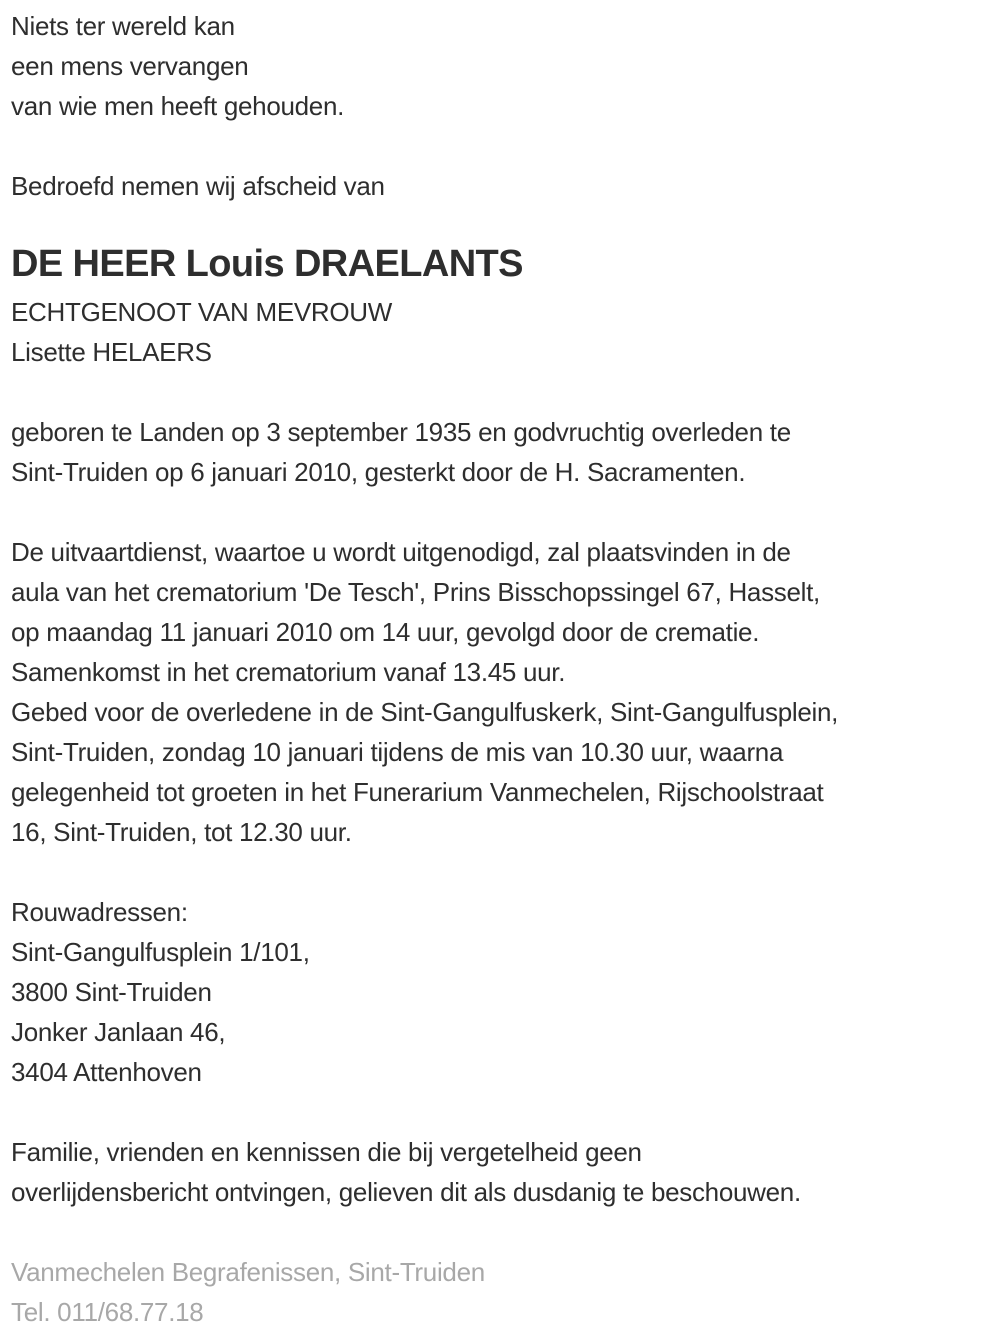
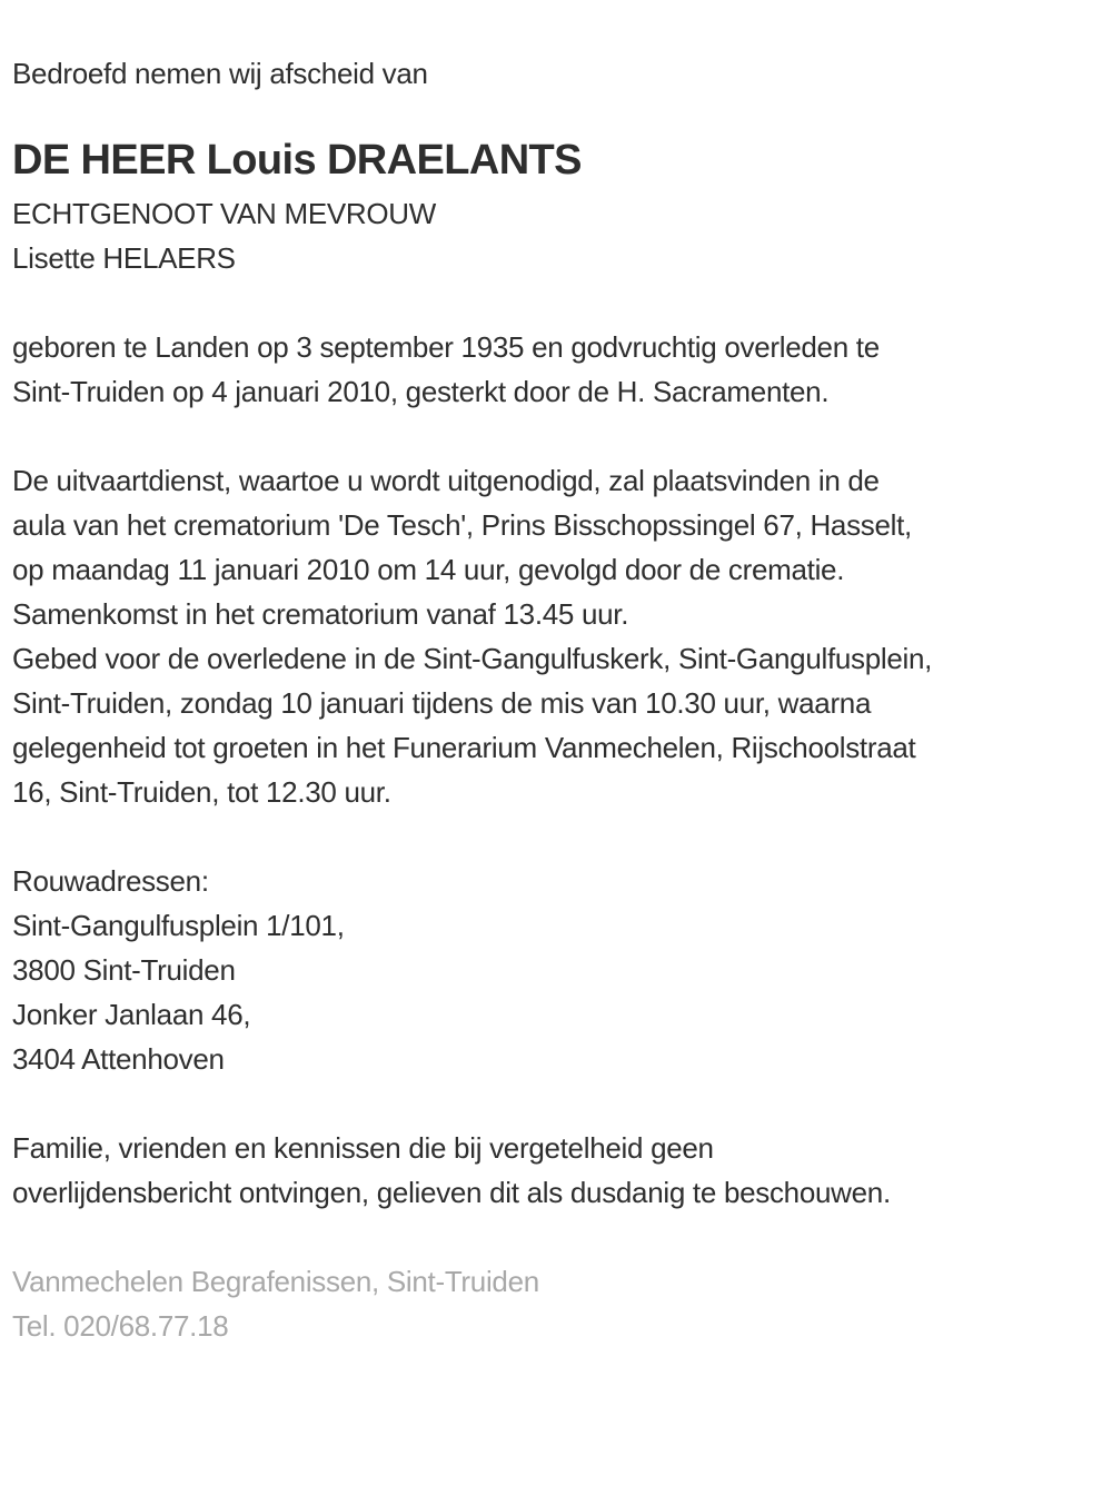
- Niets ter wereld kan
- een mens vervangen
- van wie men heeft gehouden.
  Bedroefd nemen wij afscheid van
  DE HEER Louis DRAELANTS
  ECHTGENOOT VAN MEVROUW
  Lisette HELAERS
  geboren te Landen op 3 september 1935 en godvruchtig overleden te
- Sint-Truiden op 6 januari 2010, gesterkt door de H. Sacramenten.
+ Sint-Truiden op 4 januari 2010, gesterkt door de H. Sacramenten.
  De uitvaartdienst, waartoe u wordt uitgenodigd, zal plaatsvinden in de
  aula van het crematorium 'De Tesch', Prins Bisschopssingel 67, Hasselt,
  op maandag 11 januari 2010 om 14 uur, gevolgd door de crematie.
  Samenkomst in het crematorium vanaf 13.45 uur.
  Gebed voor de overledene in de Sint-Gangulfuskerk, Sint-Gangulfusplein,
  Sint-Truiden, zondag 10 januari tijdens de mis van 10.30 uur, waarna
  gelegenheid tot groeten in het Funerarium Vanmechelen, Rijschoolstraat
  16, Sint-Truiden, tot 12.30 uur.
  Rouwadressen:
  Sint-Gangulfusplein 1/101,
  3800 Sint-Truiden
  Jonker Janlaan 46,
  3404 Attenhoven
  Familie, vrienden en kennissen die bij vergetelheid geen
  overlijdensbericht ontvingen, gelieven dit als dusdanig te beschouwen.
  Vanmechelen Begrafenissen, Sint-Truiden
- Tel. 011/68.77.18
+ Tel. 020/68.77.18
